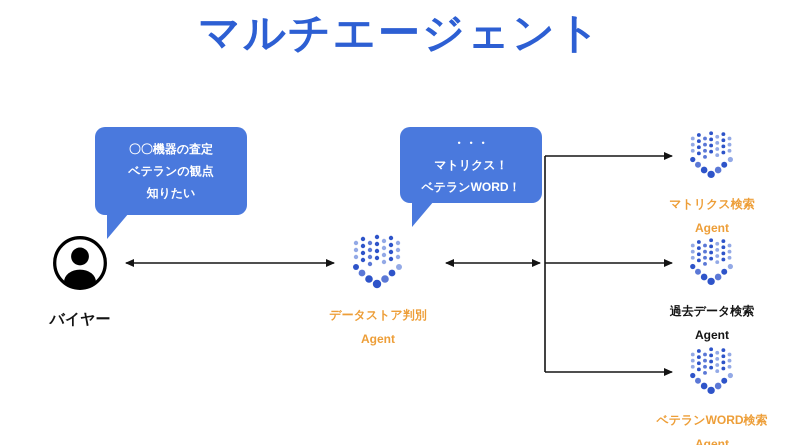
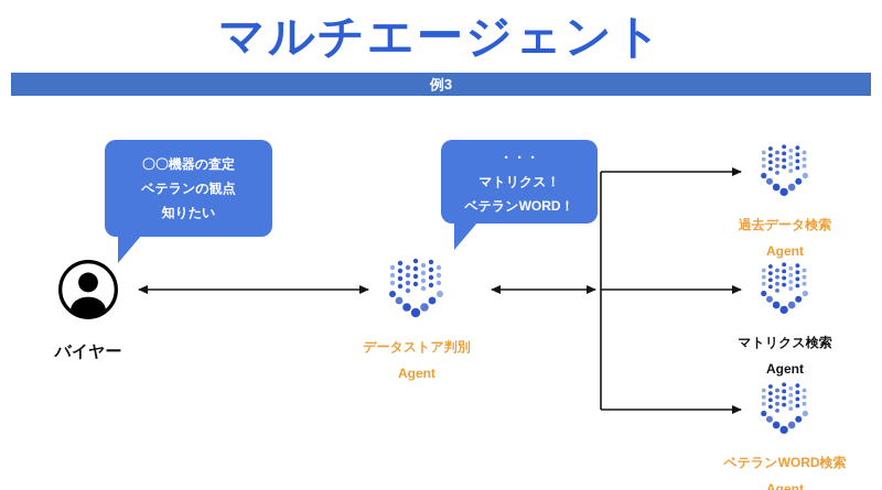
  マルチエージェント
+ 例3
  〇〇機器の査定
  ベテランの観点
  知りたい
  ・・・
  マトリクス！
  ベテランWORD！
  バイヤー
  データストア判別
  Agent
- マトリクス検索
+ 過去データ検索
  Agent
- 過去データ検索
+ マトリクス検索
  Agent
  ベテランWORD検索
  Agent
